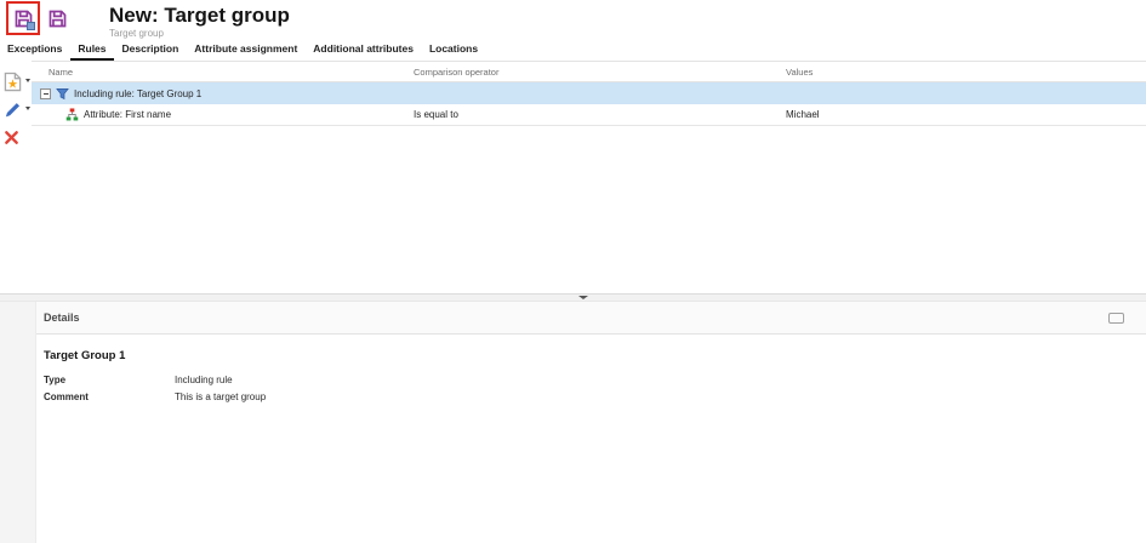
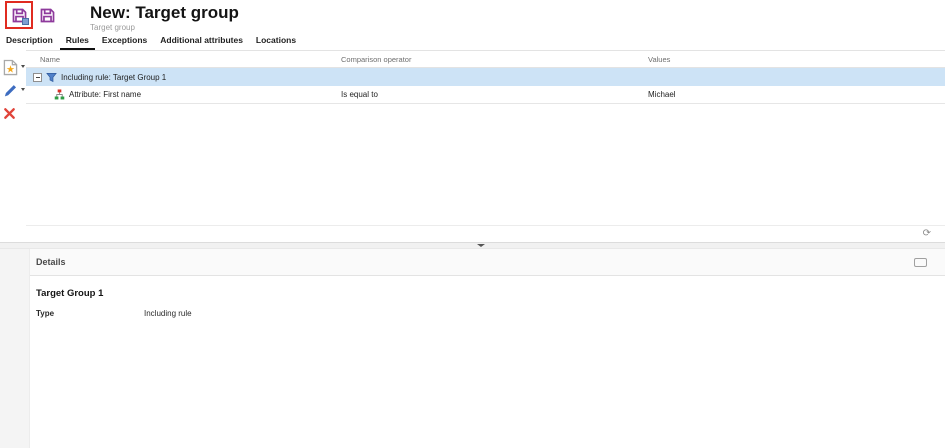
  New: Target group
  Target group
- Exceptions
+ Description
  Rules
- Description
+ Exceptions
- Attribute assignment
  Additional attributes
  Locations
  Name
  Comparison operator
  Values
  Including rule: Target Group 1
  Attribute: First name
  Is equal to
  Michael
+ ⟳
  Details
  Target Group 1
  Type
  Including rule
- Comment
- This is a target group
